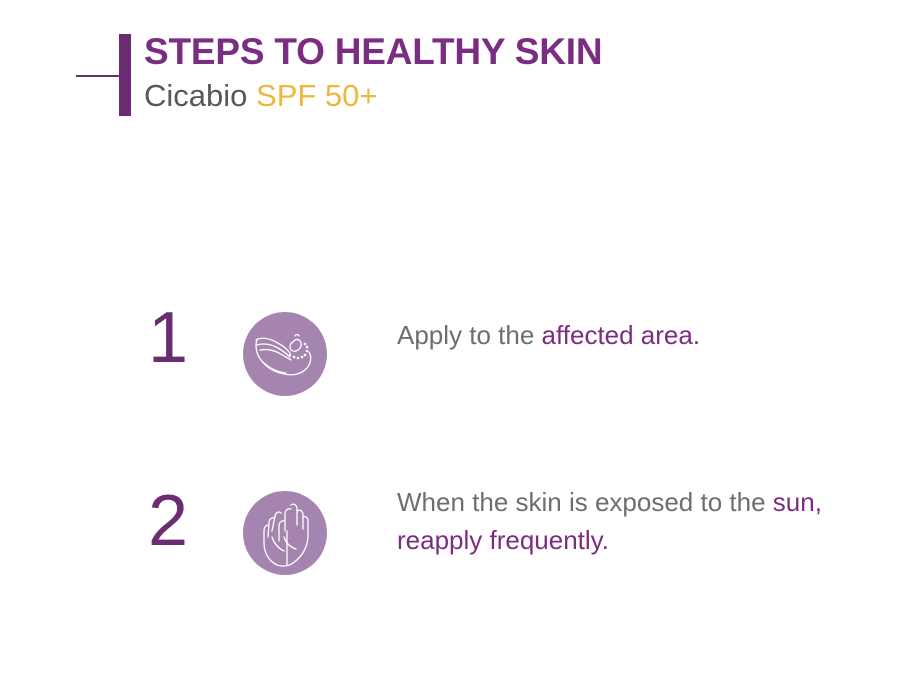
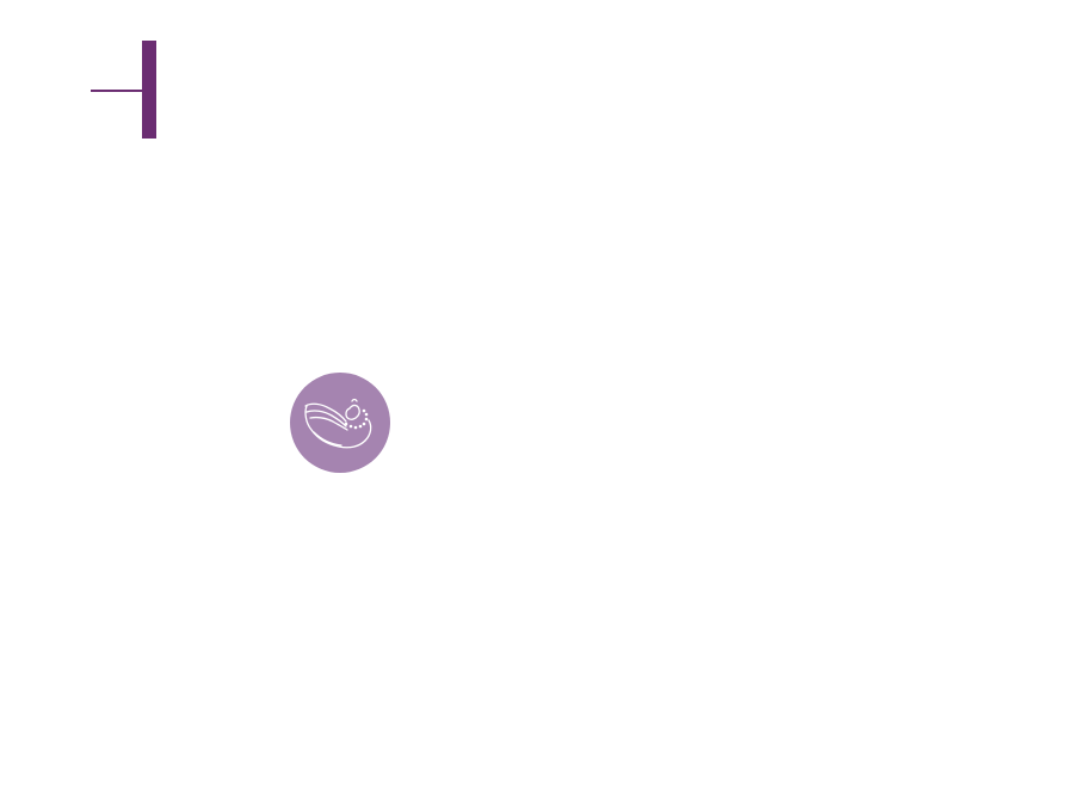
- STEPS TO HEALTHY SKIN
- Cicabio SPF 50+
- 1
- Apply to the affected area.
- 2
- When the skin is exposed to the sun, reapply frequently.
